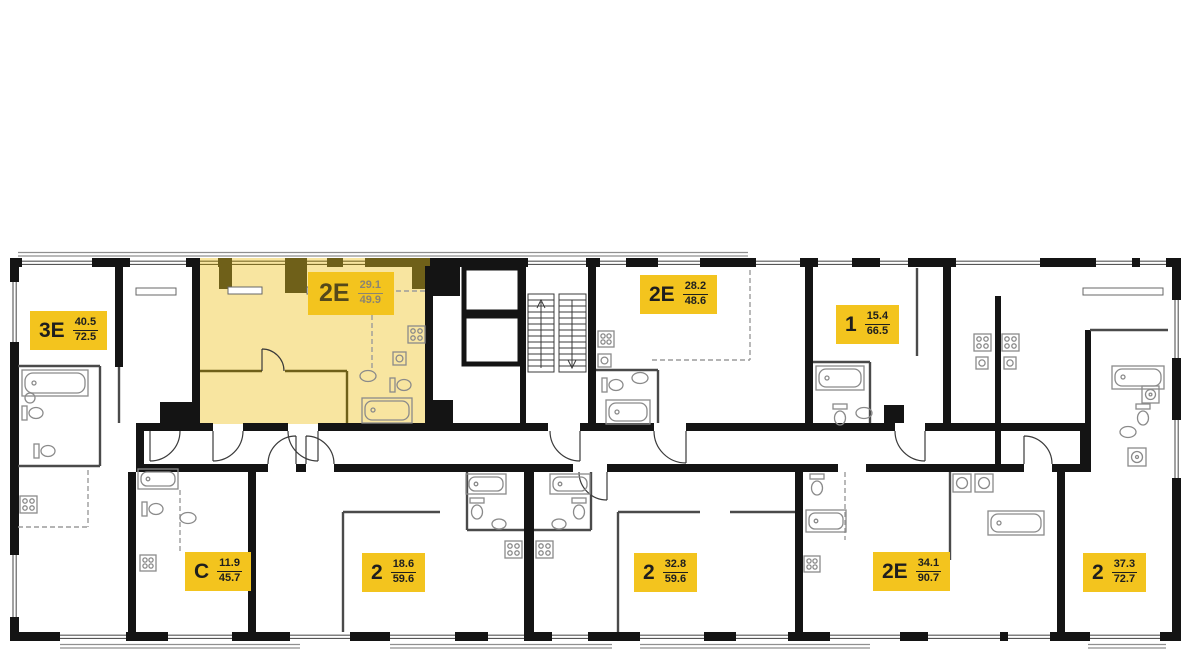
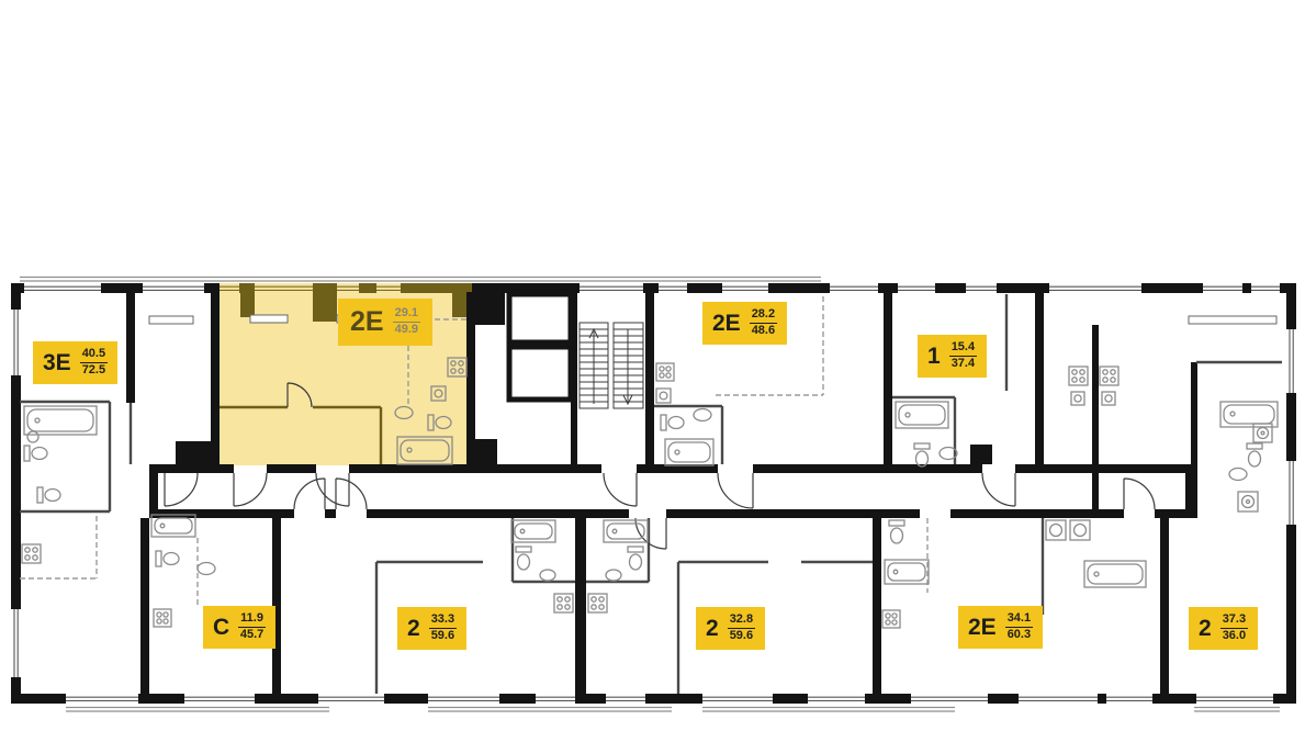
  3Е
  40.5
  72.5
  2Е
  29.1
  49.9
  2Е
  28.2
  48.6
  1
  15.4
- 66.5
+ 37.4
  С
  11.9
  45.7
  2
- 18.6
+ 33.3
  59.6
  2
  32.8
  59.6
  2Е
  34.1
- 90.7
+ 60.3
  2
  37.3
- 72.7
+ 36.0
